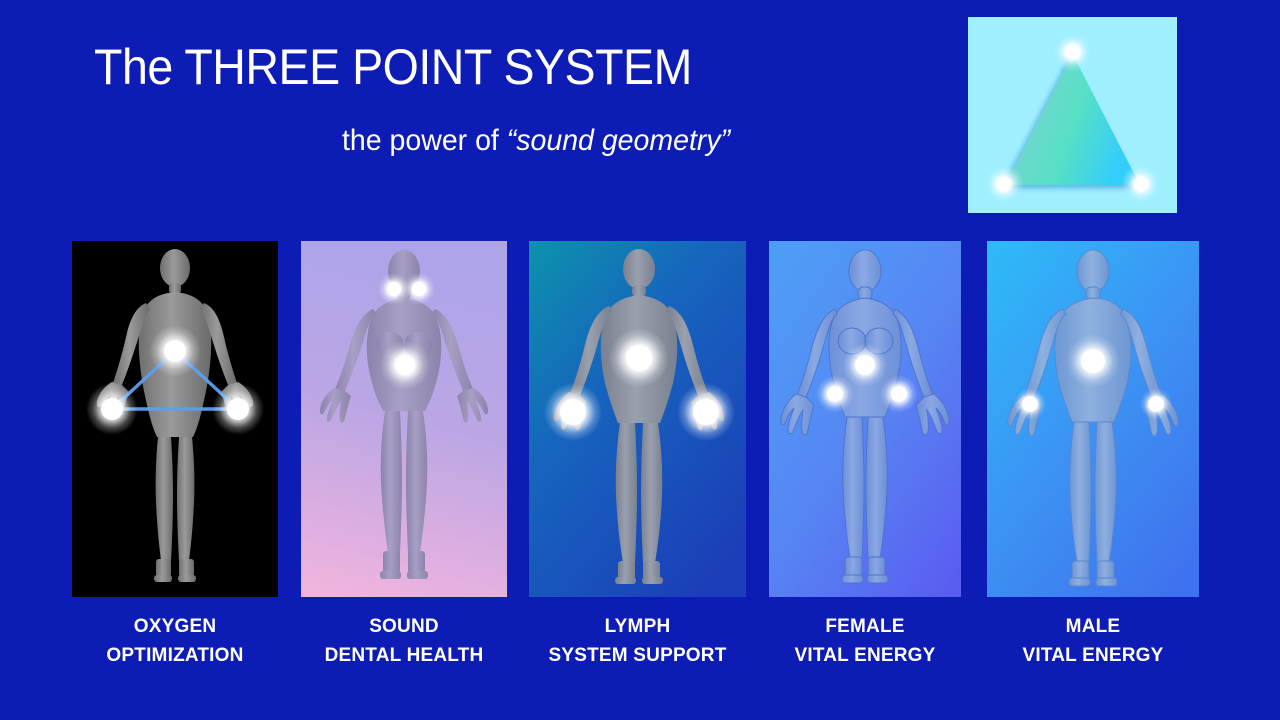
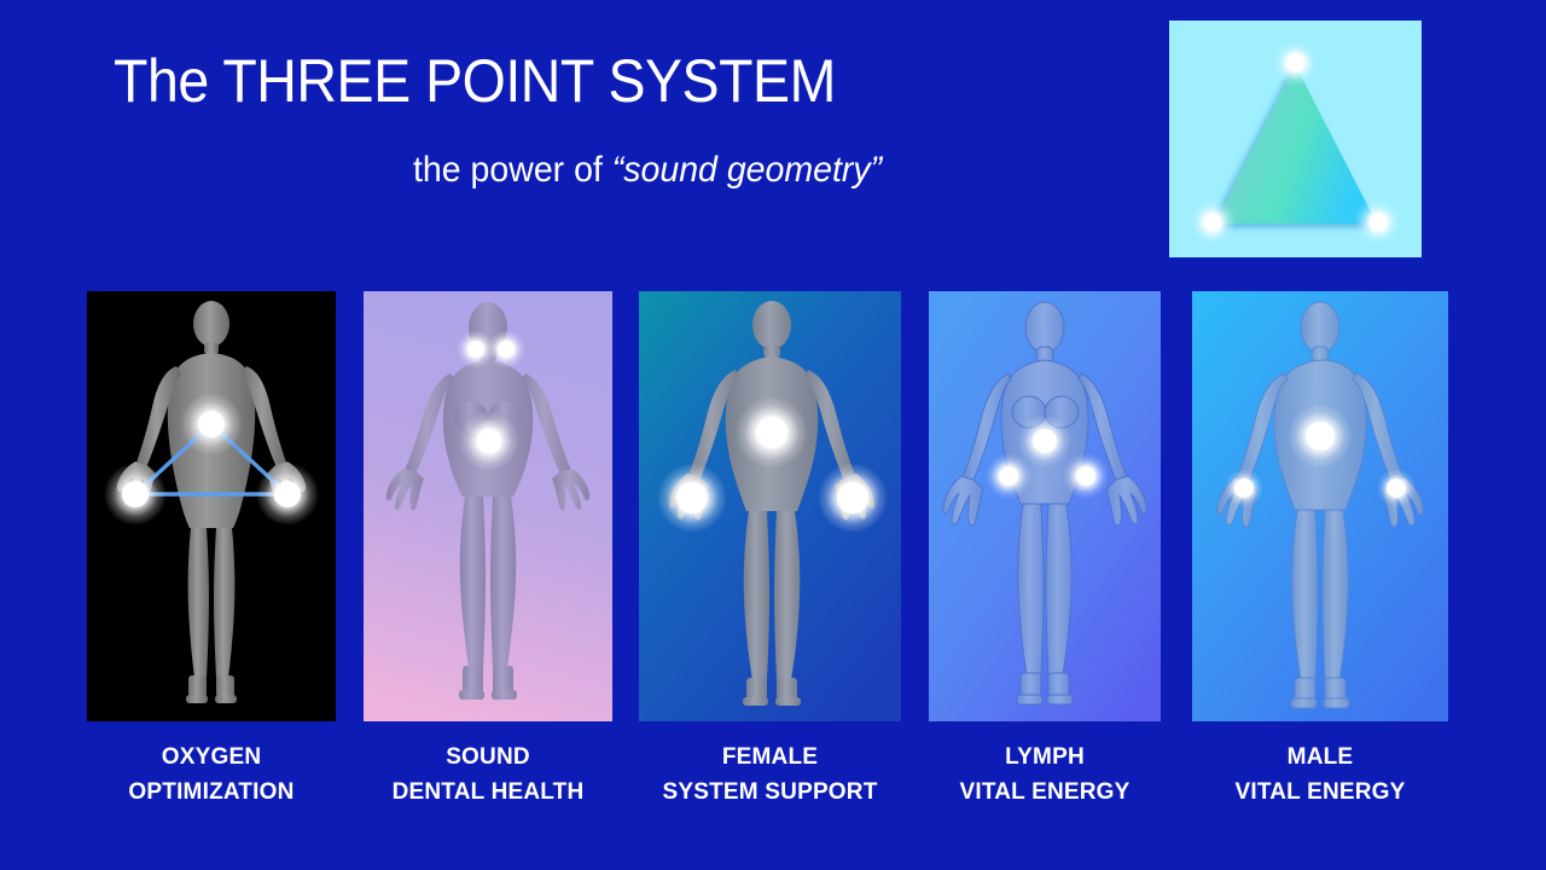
  The THREE POINT SYSTEM
  the power of “sound geometry”
  OXYGEN
  OPTIMIZATION
  SOUND
  DENTAL HEALTH
- LYMPH
+ FEMALE
  SYSTEM SUPPORT
- FEMALE
+ LYMPH
  VITAL ENERGY
  MALE
  VITAL ENERGY
